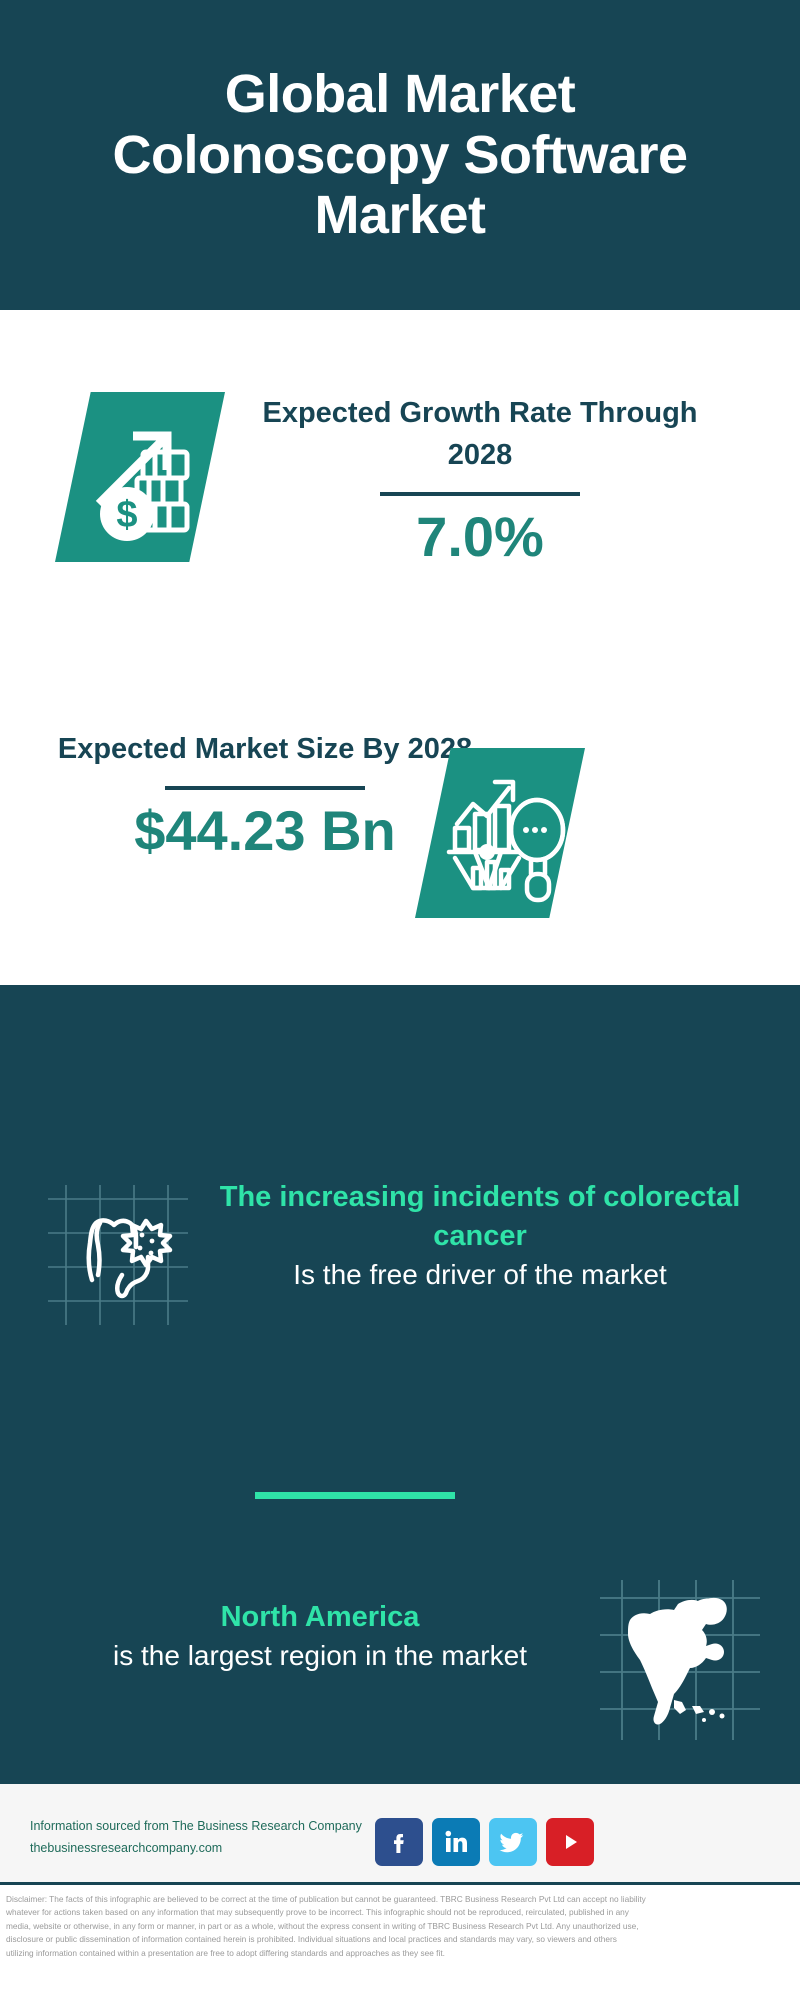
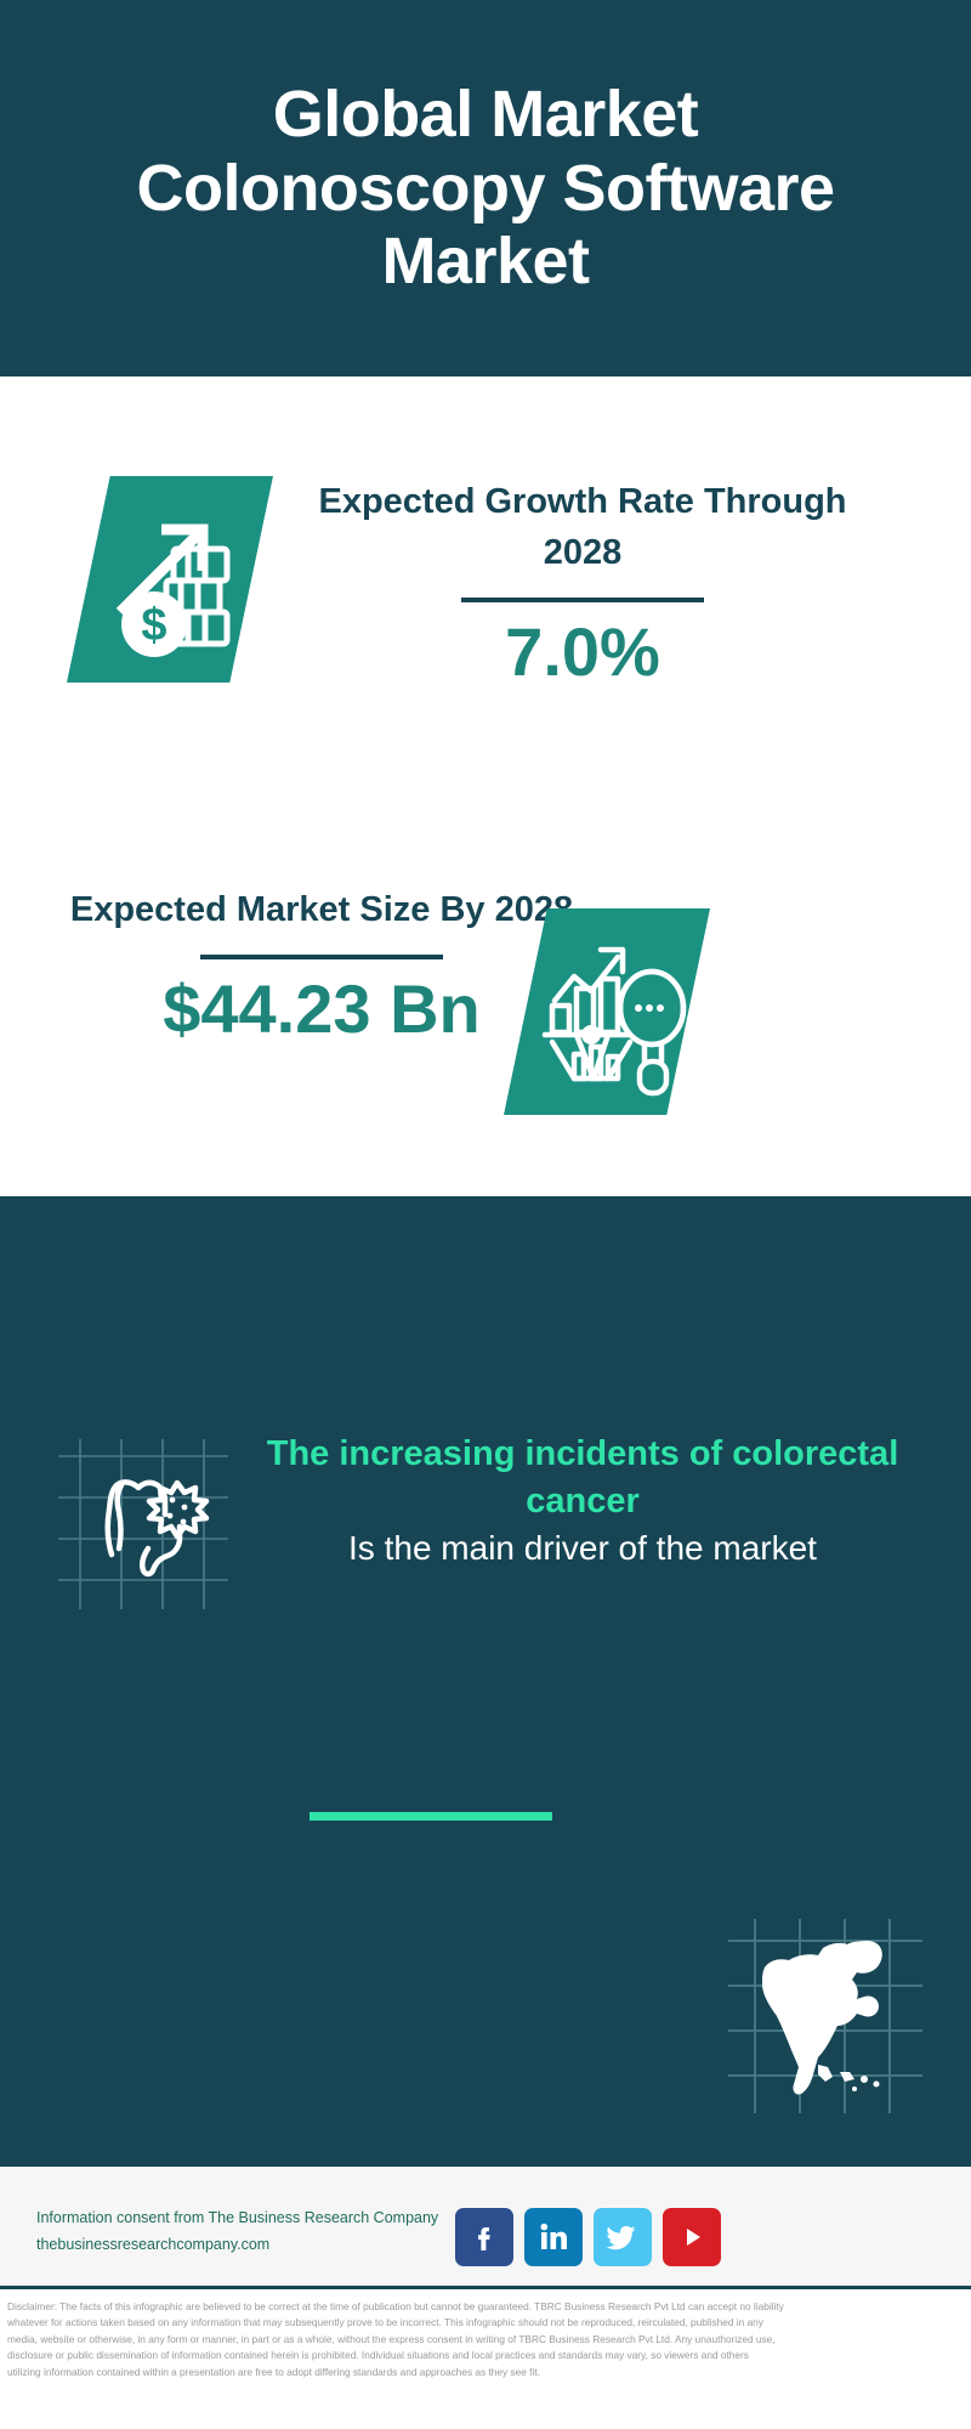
  Global Market Colonoscopy Software Market
  $
  Expected Growth Rate Through 2028
  7.0%
  Expected Market Size By 202
  $44.23 Bn
  The increasing incidents of colorectal cancer
- Is the free driver of the market
+ Is the main driver of the market
- North America
- is the largest region in the market
- Information sourced from The Business Research Company
+ Information consent from The Business Research Company
  thebusinessresearchcompany.com
  Disclaimer: The facts of this infographic are believed to be correct at the time of publication but cannot be guaranteed. TBRC Business Research Pvt Ltd can accept no liability whatever for actions taken based on any information that may subsequently prove to be incorrect. This infographic should not be reproduced, reirculated, published in any media, website or otherwise, in any form or manner, in part or as a whole, without the express consent in writing of TBRC Business Research Pvt Ltd. Any unauthorized use, disclosure or public dissemination of information contained herein is prohibited. Individual situations and local practices and standards may vary, so viewers and others utilizing information contained within a presentation are free to adopt differing standards and approaches as they see fit.
